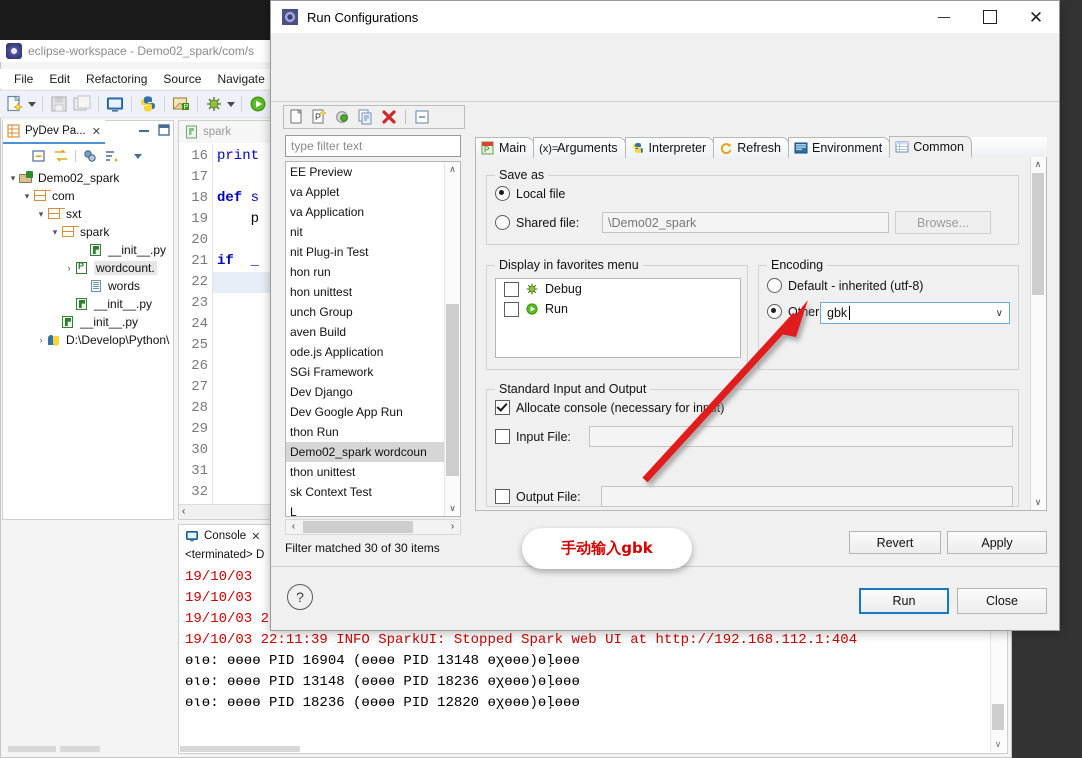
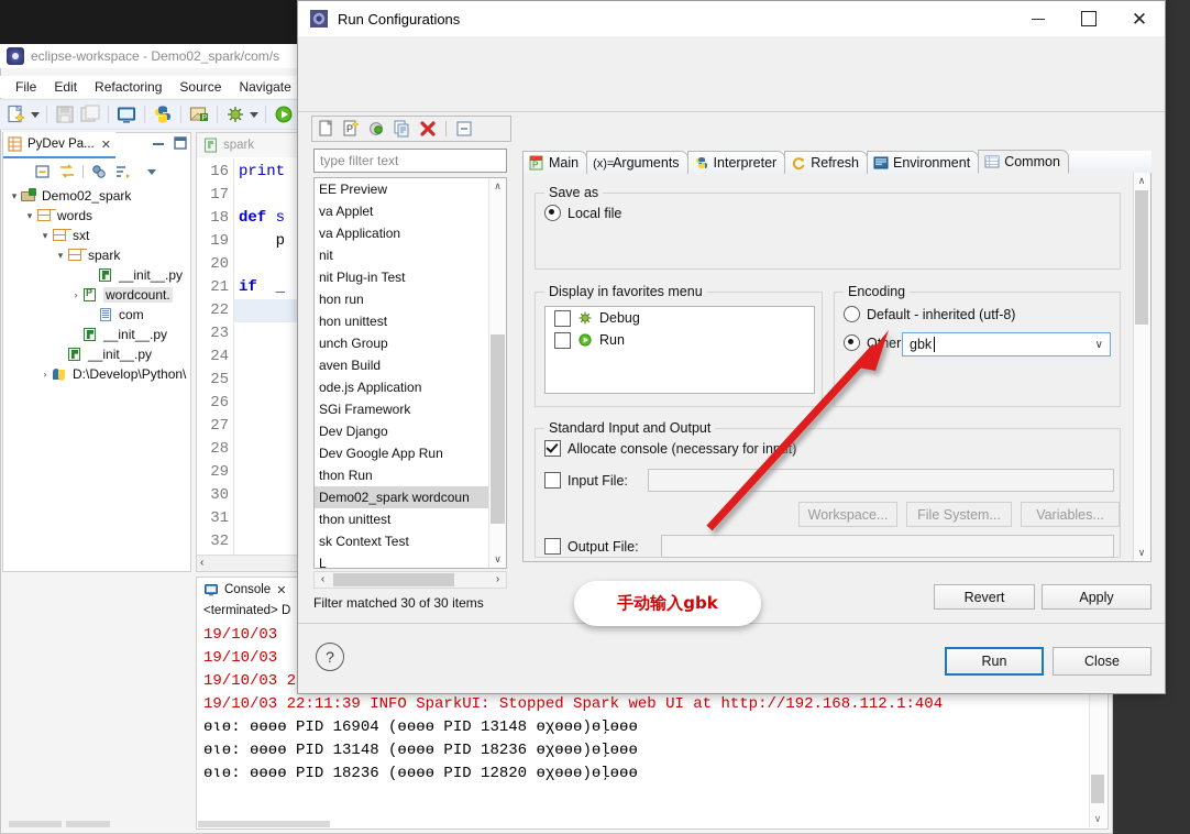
  eclipse-workspace - Demo02_spark/com/s
  File
  Edit
  Refactoring
  Source
  Navigate
  PyDev Pa...
  ✕
  ▾
  Demo02_spark
  ▾
- com
+ words
  ▾
  sxt
  ▾
  spark
  __init__.py
  ›
  wordcount.
- words
+ com
  __init__.py
  __init__.py
  ›
  D:\Develop\Python\
  spark
  16
  17
  18
  19
  20
  21
  22
  23
  24
  25
  26
  27
  28
  29
  30
  31
  32
  print
  def s
  p
  if _
  ‹
  Console
  ✕
  <terminated> D
  19/10/03
  19/10/03
  19/10/03 22:11:39 INFO SparkUI: Stopped Spark web UI at http://192.168.112.1:404
  ɵɩɵ: ɵɵɵɵ PID 16904 (ɵɵɵɵ PID 13148 ɵχɵɵɵ)ɵļɵɵɵ
  ɵɩɵ: ɵɵɵɵ PID 13148 (ɵɵɵɵ PID 18236 ɵχɵɵɵ)ɵļɵɵɵ
  ɵɩɵ: ɵɵɵɵ PID 18236 (ɵɵɵɵ PID 12820 ɵχɵɵɵ)ɵļɵɵɵ
  ∨
  Run Configurations
  ✕
  P
  type filter text
  EE Preview
  va Applet
  va Application
  nit
  nit Plug-in Test
  hon run
  hon unittest
  unch Group
  aven Build
  ode.js Application
  SGi Framework
  Dev Django
  Dev Google App Run
  thon Run
  Demo02_spark wordcoun
  thon unittest
  sk Context Test
  L
  ∧
  ∨
  ‹
  ›
  Filter matched 30 of 30 items
  P
  Main
  (x)=
  Arguments
  Interpreter
  Refresh
  Environment
  Common
  Save as
  Local file
- Shared file:
- \Demo02_spark
- Browse...
  Display in favorites menu
  Debug
  Run
  Encoding
  Default - inherited (utf-8)
  Oher
  gbk
  ∨
  Standard Input and Output
  Allocate console (necessary for inpt)
  Input File:
+ Workspace...
+ File System...
+ Variables...
  Output File:
  ∧
  ∨
  Revert
  Apply
  ?
  Run
  Close
  手动输入gbk
